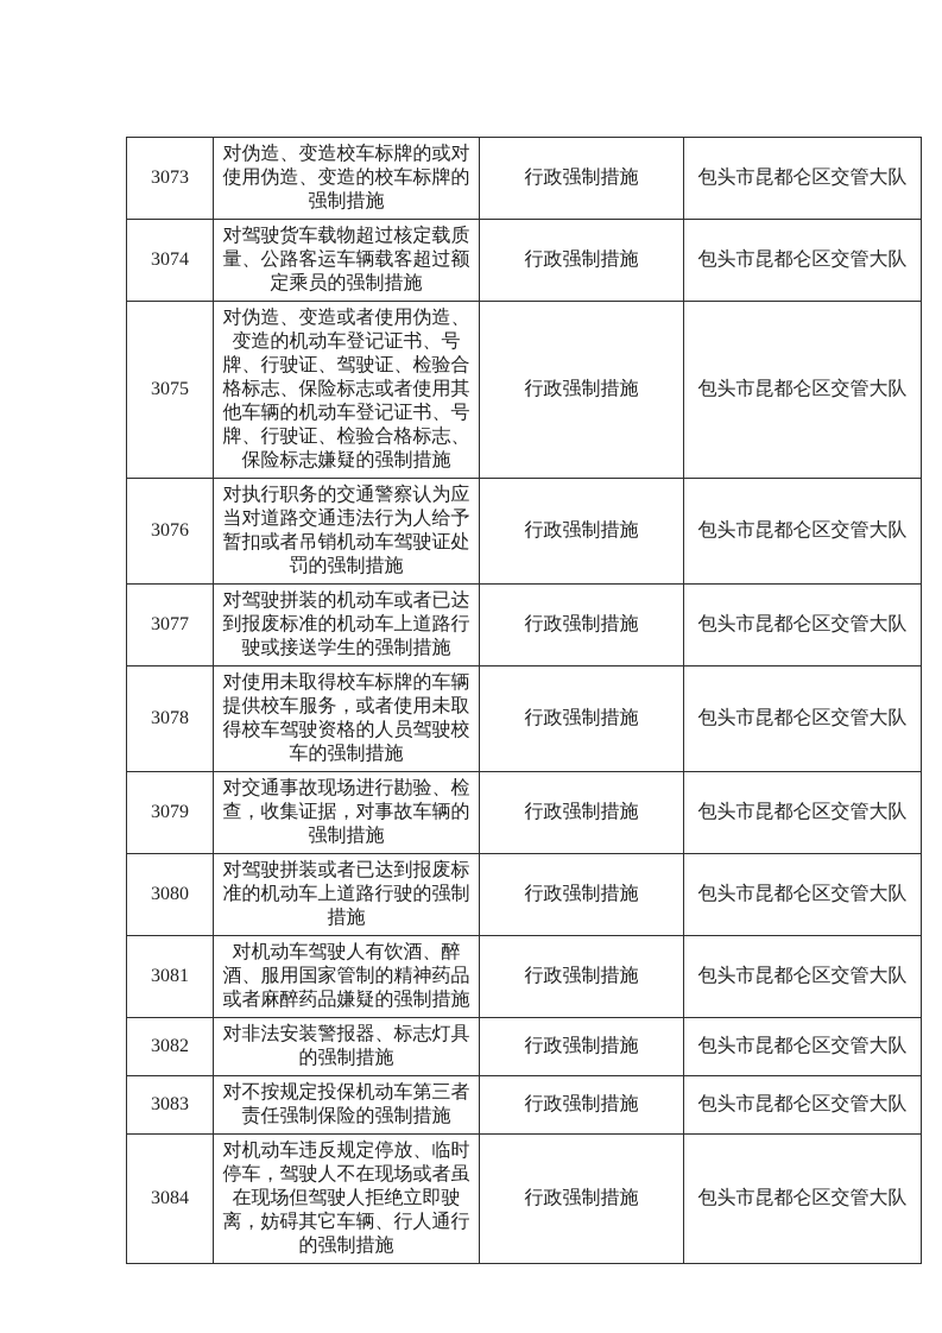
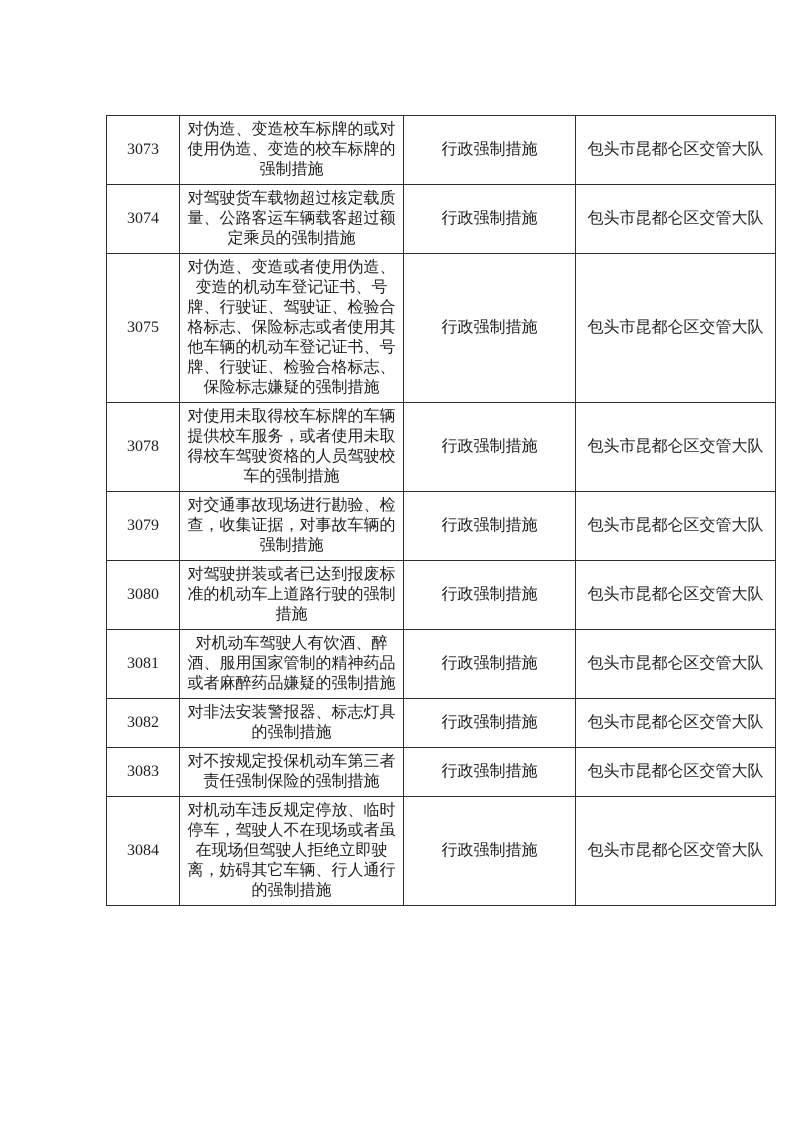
  3073	对伪造、变造校车标牌的或对使用伪造、变造的校车标牌的强制措施	行政强制措施	包头市昆都仑区交管大队
  3074	对驾驶货车载物超过核定载质量、公路客运车辆载客超过额定乘员的强制措施	行政强制措施	包头市昆都仑区交管大队
  3075	对伪造、变造或者使用伪造、变造的机动车登记证书、号牌、行驶证、驾驶证、检验合格标志、保险标志或者使用其他车辆的机动车登记证书、号牌、行驶证、检验合格标志、保险标志嫌疑的强制措施	行政强制措施	包头市昆都仑区交管大队
- 3076	对执行职务的交通警察认为应当对道路交通违法行为人给予暂扣或者吊销机动车驾驶证处罚的强制措施	行政强制措施	包头市昆都仑区交管大队
- 3077	对驾驶拼装的机动车或者已达到报废标准的机动车上道路行驶或接送学生的强制措施	行政强制措施	包头市昆都仑区交管大队
  3078	对使用未取得校车标牌的车辆提供校车服务，或者使用未取得校车驾驶资格的人员驾驶校车的强制措施	行政强制措施	包头市昆都仑区交管大队
  3079	对交通事故现场进行勘验、检查，收集证据，对事故车辆的强制措施	行政强制措施	包头市昆都仑区交管大队
  3080	对驾驶拼装或者已达到报废标准的机动车上道路行驶的强制措施	行政强制措施	包头市昆都仑区交管大队
  3081	对机动车驾驶人有饮酒、醉酒、服用国家管制的精神药品或者麻醉药品嫌疑的强制措施	行政强制措施	包头市昆都仑区交管大队
  3082	对非法安装警报器、标志灯具的强制措施	行政强制措施	包头市昆都仑区交管大队
  3083	对不按规定投保机动车第三者责任强制保险的强制措施	行政强制措施	包头市昆都仑区交管大队
  3084	对机动车违反规定停放、临时停车，驾驶人不在现场或者虽在现场但驾驶人拒绝立即驶离，妨碍其它车辆、行人通行的强制措施	行政强制措施	包头市昆都仑区交管大队
